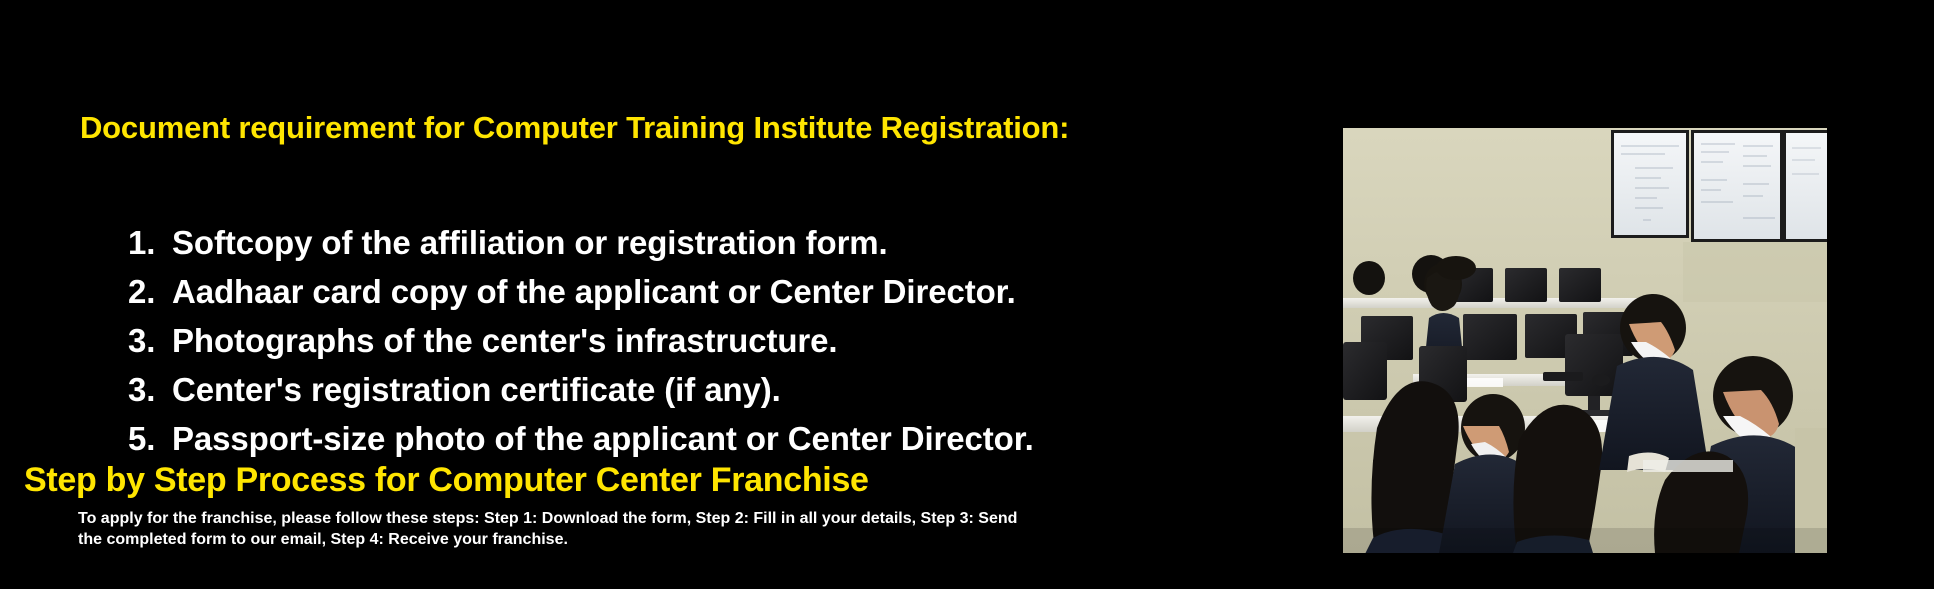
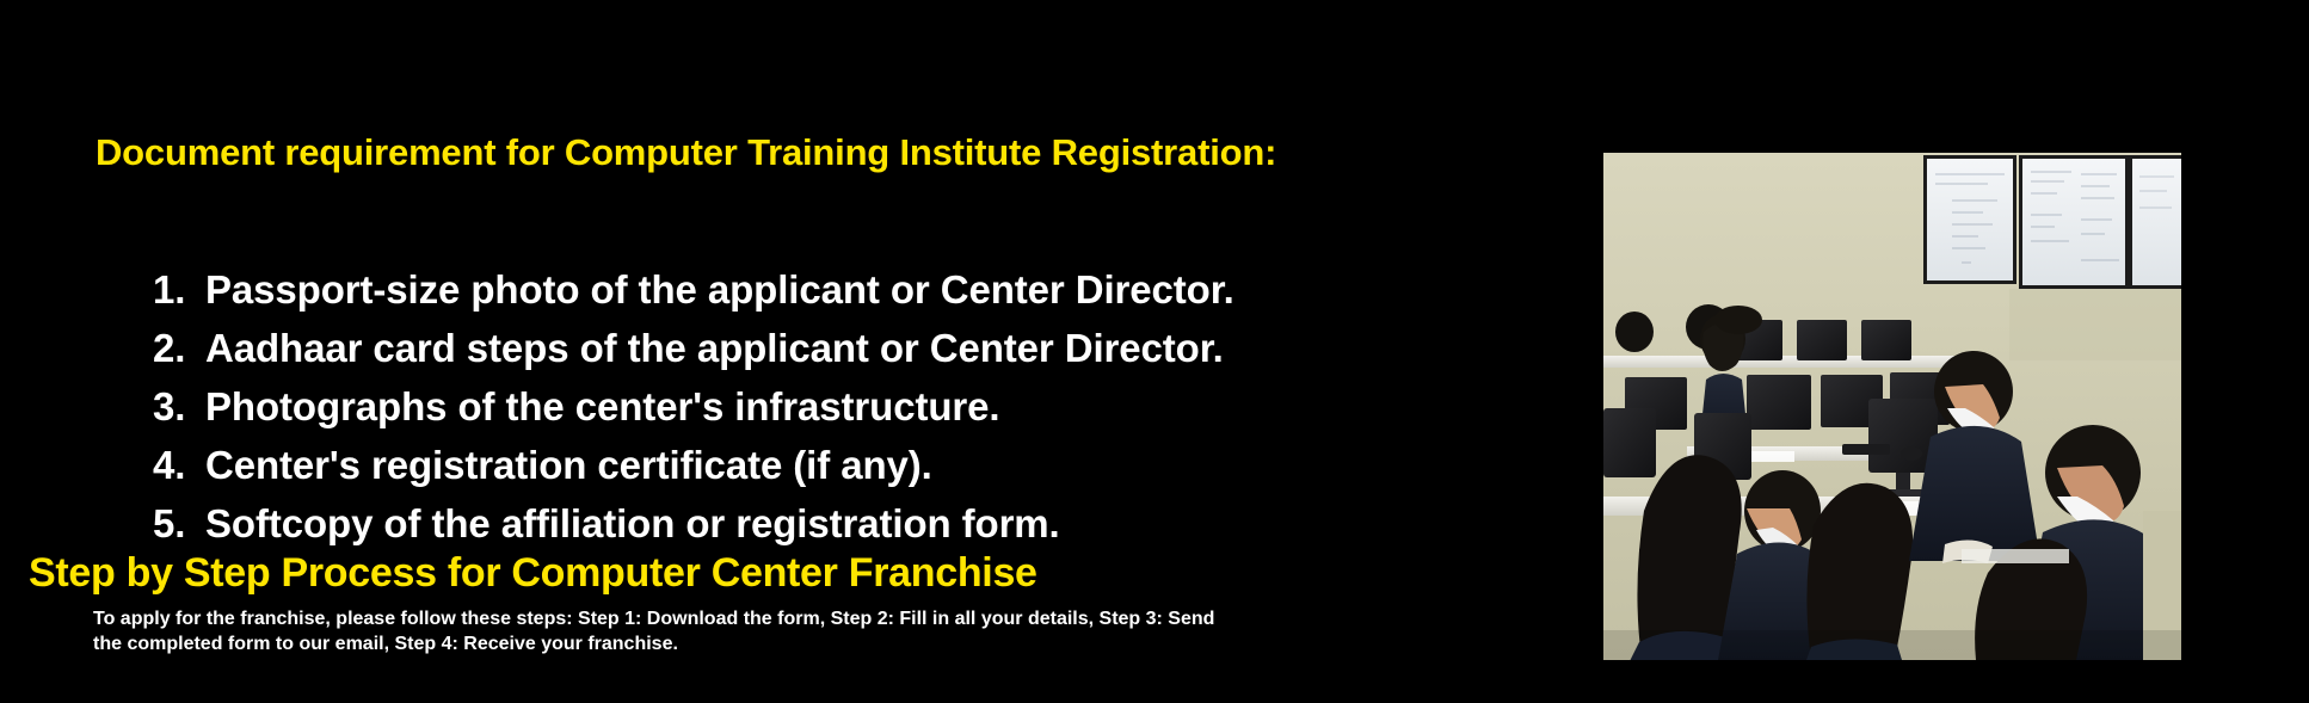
  Document requirement for Computer Training Institute Registration:
- 1. Softcopy of the affiliation or registration form.
+ 1. Passport-size photo of the applicant or Center Director.
- 2. Aadhaar card copy of the applicant or Center Director.
+ 2. Aadhaar card steps of the applicant or Center Director.
  3. Photographs of the center's infrastructure.
- 3. Center's registration certificate (if any).
+ 4. Center's registration certificate (if any).
- 5. Passport-size photo of the applicant or Center Director.
+ 5. Softcopy of the affiliation or registration form.
  Step by Step Process for Computer Center Franchise
  To apply for the franchise, please follow these steps: Step 1: Download the form, Step 2: Fill in all your details, Step 3: Send the completed form to our email, Step 4: Receive your franchise.
